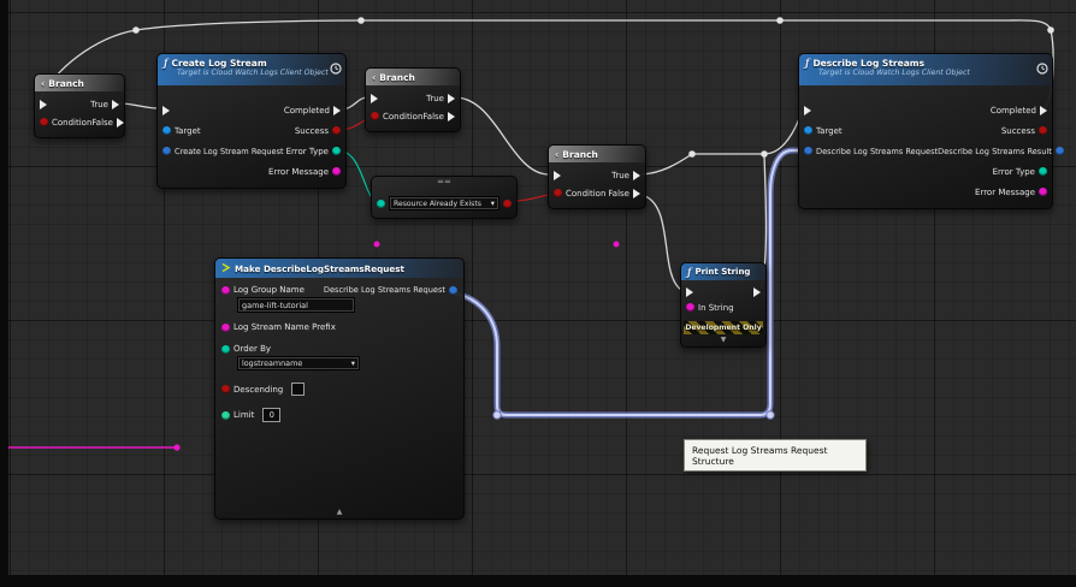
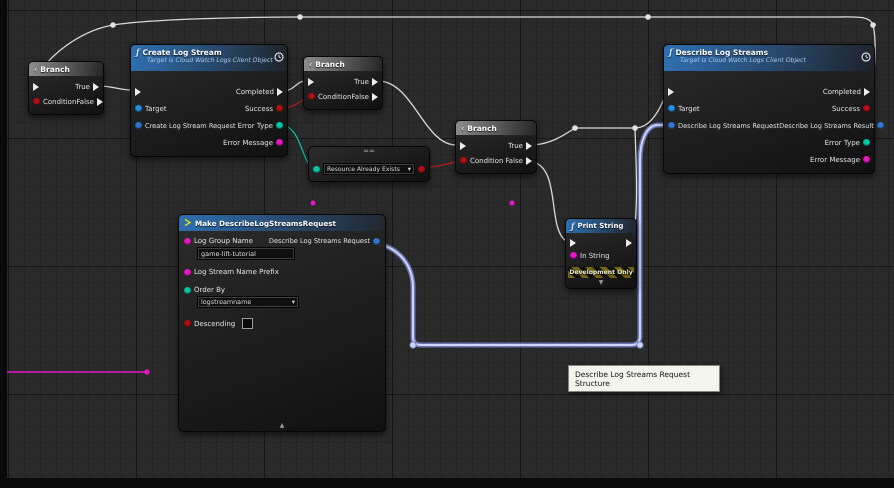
  ‹
  Branch
  True
  Condition
  False
  ƒ
  Create Log Stream
  Completed
  Target
  Success
  Create Log Stream Request
  Error Type
  Error Message
  ‹
  Branch
  True
  Condition
  False
  ==
  ▾
  ‹
  Branch
  True
  Condition
  False
  Make DescribeLogStreamsRequest
  Log Group Name
  Describe Log Streams Request
  Log Stream Name Prefix
  Order By
  logstreamname
  ▾
  Descending
- Limit
- 0
  ƒ
  Print String
  In String
  ƒ
  Describe Log Streams
  Completed
  Target
  Success
  Describe Log Streams Request
  Describe Log Streams Result
  Error Type
  Error Message
- Request Log Streams Request Structure
+ Describe Log Streams Request Structure
